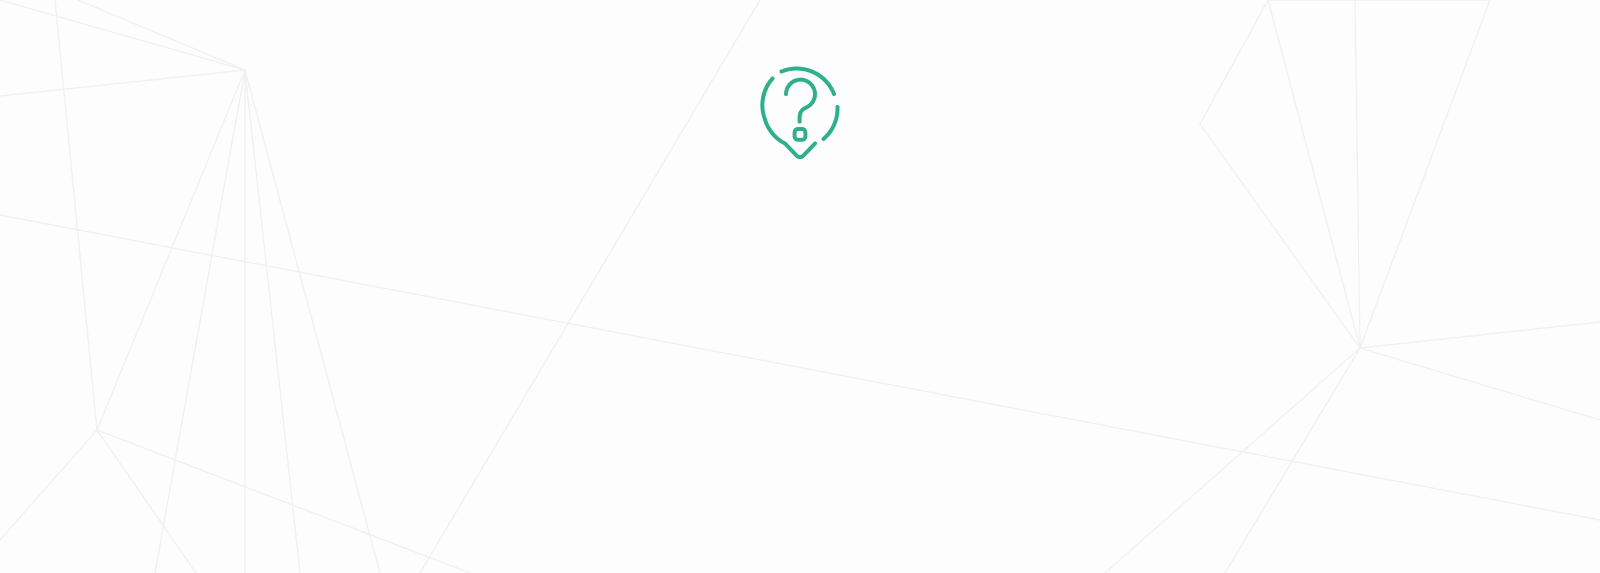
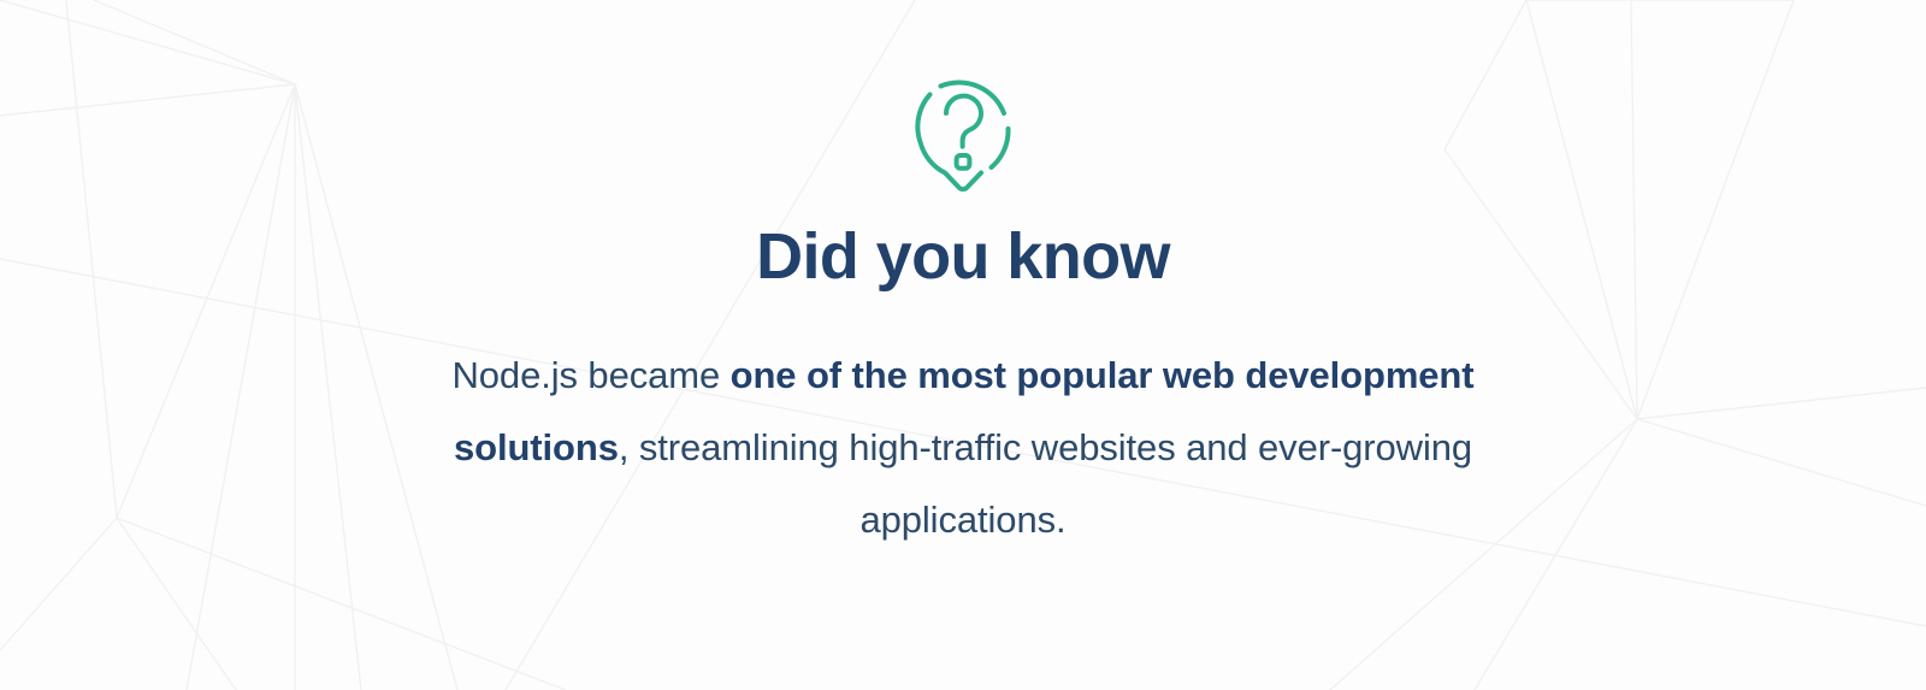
+ Did you know
+ Node.js became one of the most popular web development solutions, streamlining high-traffic websites and ever-growing applications.
